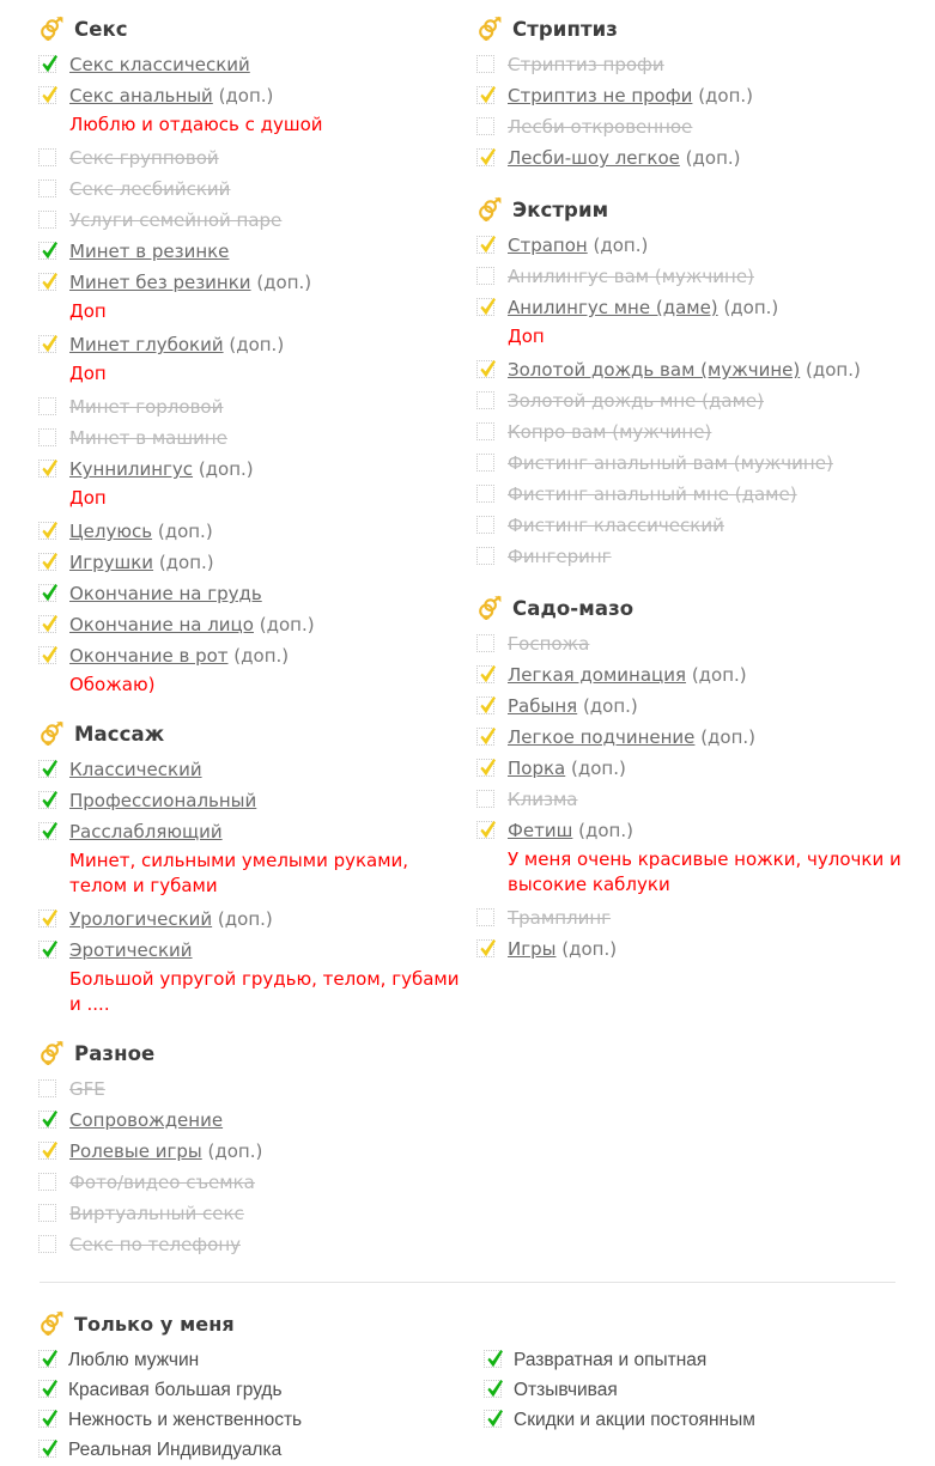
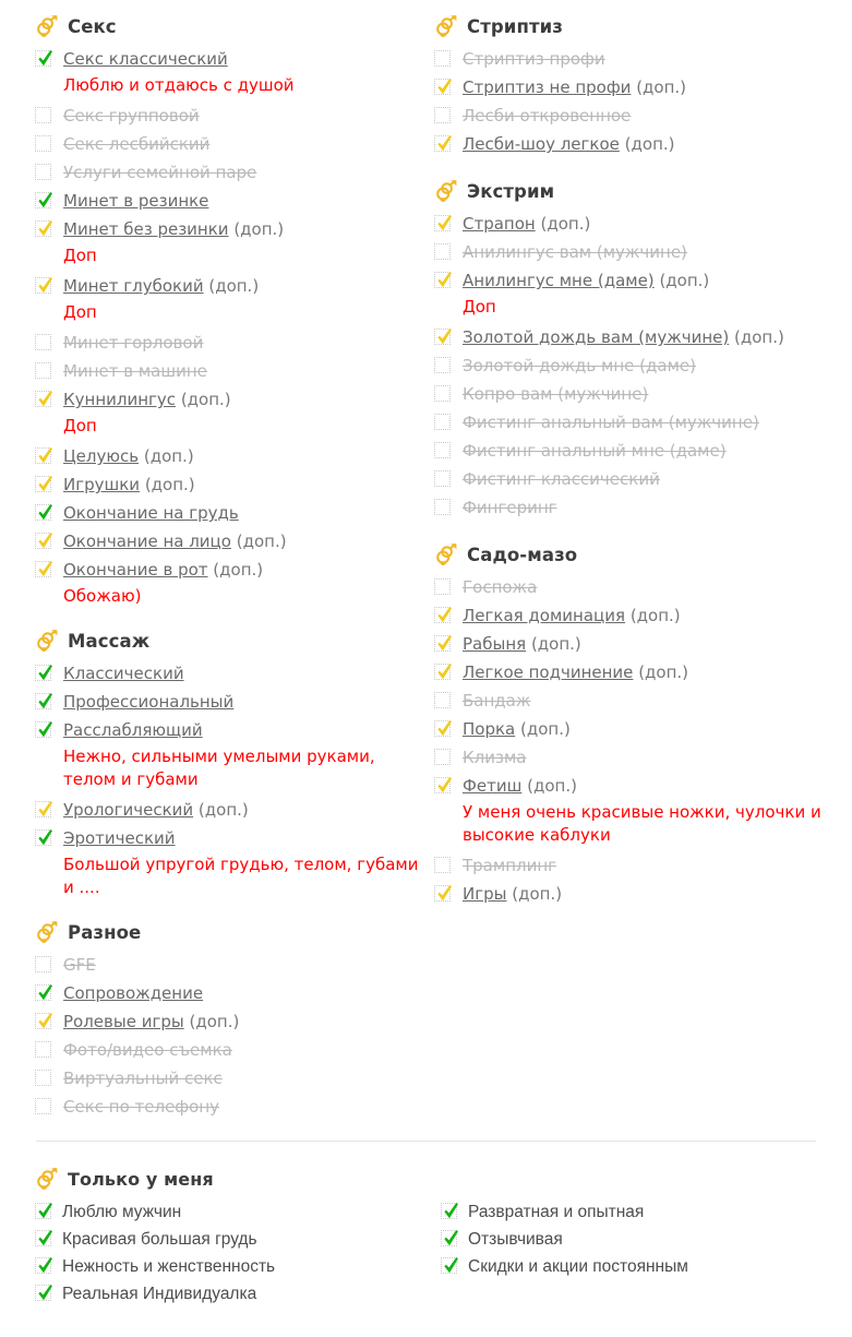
  Секс
  Секс классический
- Секс анальный (доп.)
  Люблю и отдаюсь с душой
  Секс групповой
  Секс лесбийский
  Услуги семейной паре
  Минет в резинке
  Минет без резинки (доп.)
  Доп
  Минет глубокий (доп.)
  Доп
  Минет горловой
  Минет в машине
  Куннилингус (доп.)
  Доп
  Целуюсь (доп.)
  Игрушки (доп.)
  Окончание на грудь
  Окончание на лицо (доп.)
  Окончание в рот (доп.)
  Обожаю)
  Массаж
  Классический
  Профессиональный
  Расслабляющий
- Минет, сильными умелыми руками, телом и губами
+ Нежно, сильными умелыми руками, телом и губами
  Урологический (доп.)
  Эротический
  Большой упругой грудью, телом, губами и ....
  Разное
  GFE
  Сопровождение
  Ролевые игры (доп.)
  Фото/видео съемка
  Виртуальный секс
  Секс по телефону
  Стриптиз
  Стриптиз профи
  Стриптиз не профи (доп.)
  Лесби откровенное
  Лесби-шоу легкое (доп.)
  Экстрим
  Страпон (доп.)
  Анилингус вам (мужчине)
  Анилингус мне (даме) (доп.)
  Доп
  Золотой дождь вам (мужчине) (доп.)
  Золотой дождь мне (даме)
  Копро вам (мужчине)
  Фистинг анальный вам (мужчине)
  Фистинг анальный мне (даме)
  Фистинг классический
  Фингеринг
  Садо-мазо
  Госпожа
  Легкая доминация (доп.)
  Рабыня (доп.)
  Легкое подчинение (доп.)
+ Бандаж
  Порка (доп.)
  Клизма
  Фетиш (доп.)
  У меня очень красивые ножки, чулочки и высокие каблуки
  Трамплинг
  Игры (доп.)
  Только у меня
  Люблю мужчин
  Красивая большая грудь
  Нежность и женственность
  Реальная Индивидуалка
  Развратная и опытная
  Отзывчивая
  Скидки и акции постоянным
